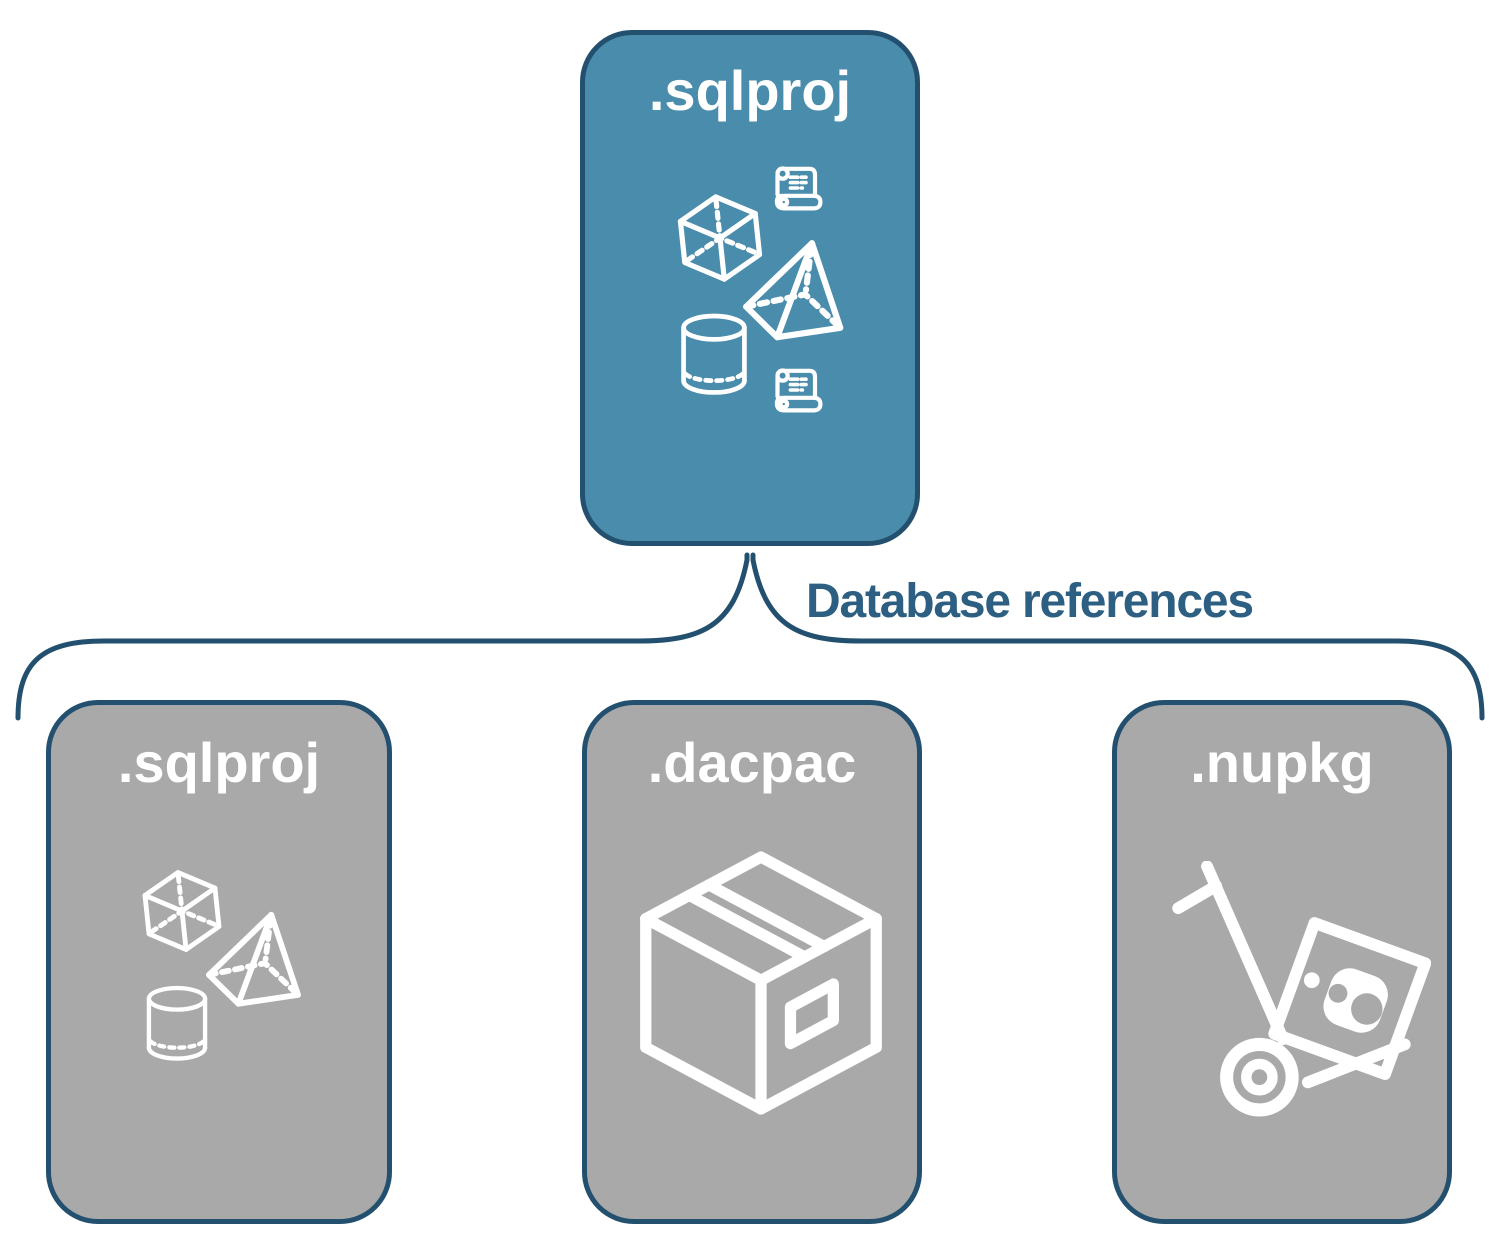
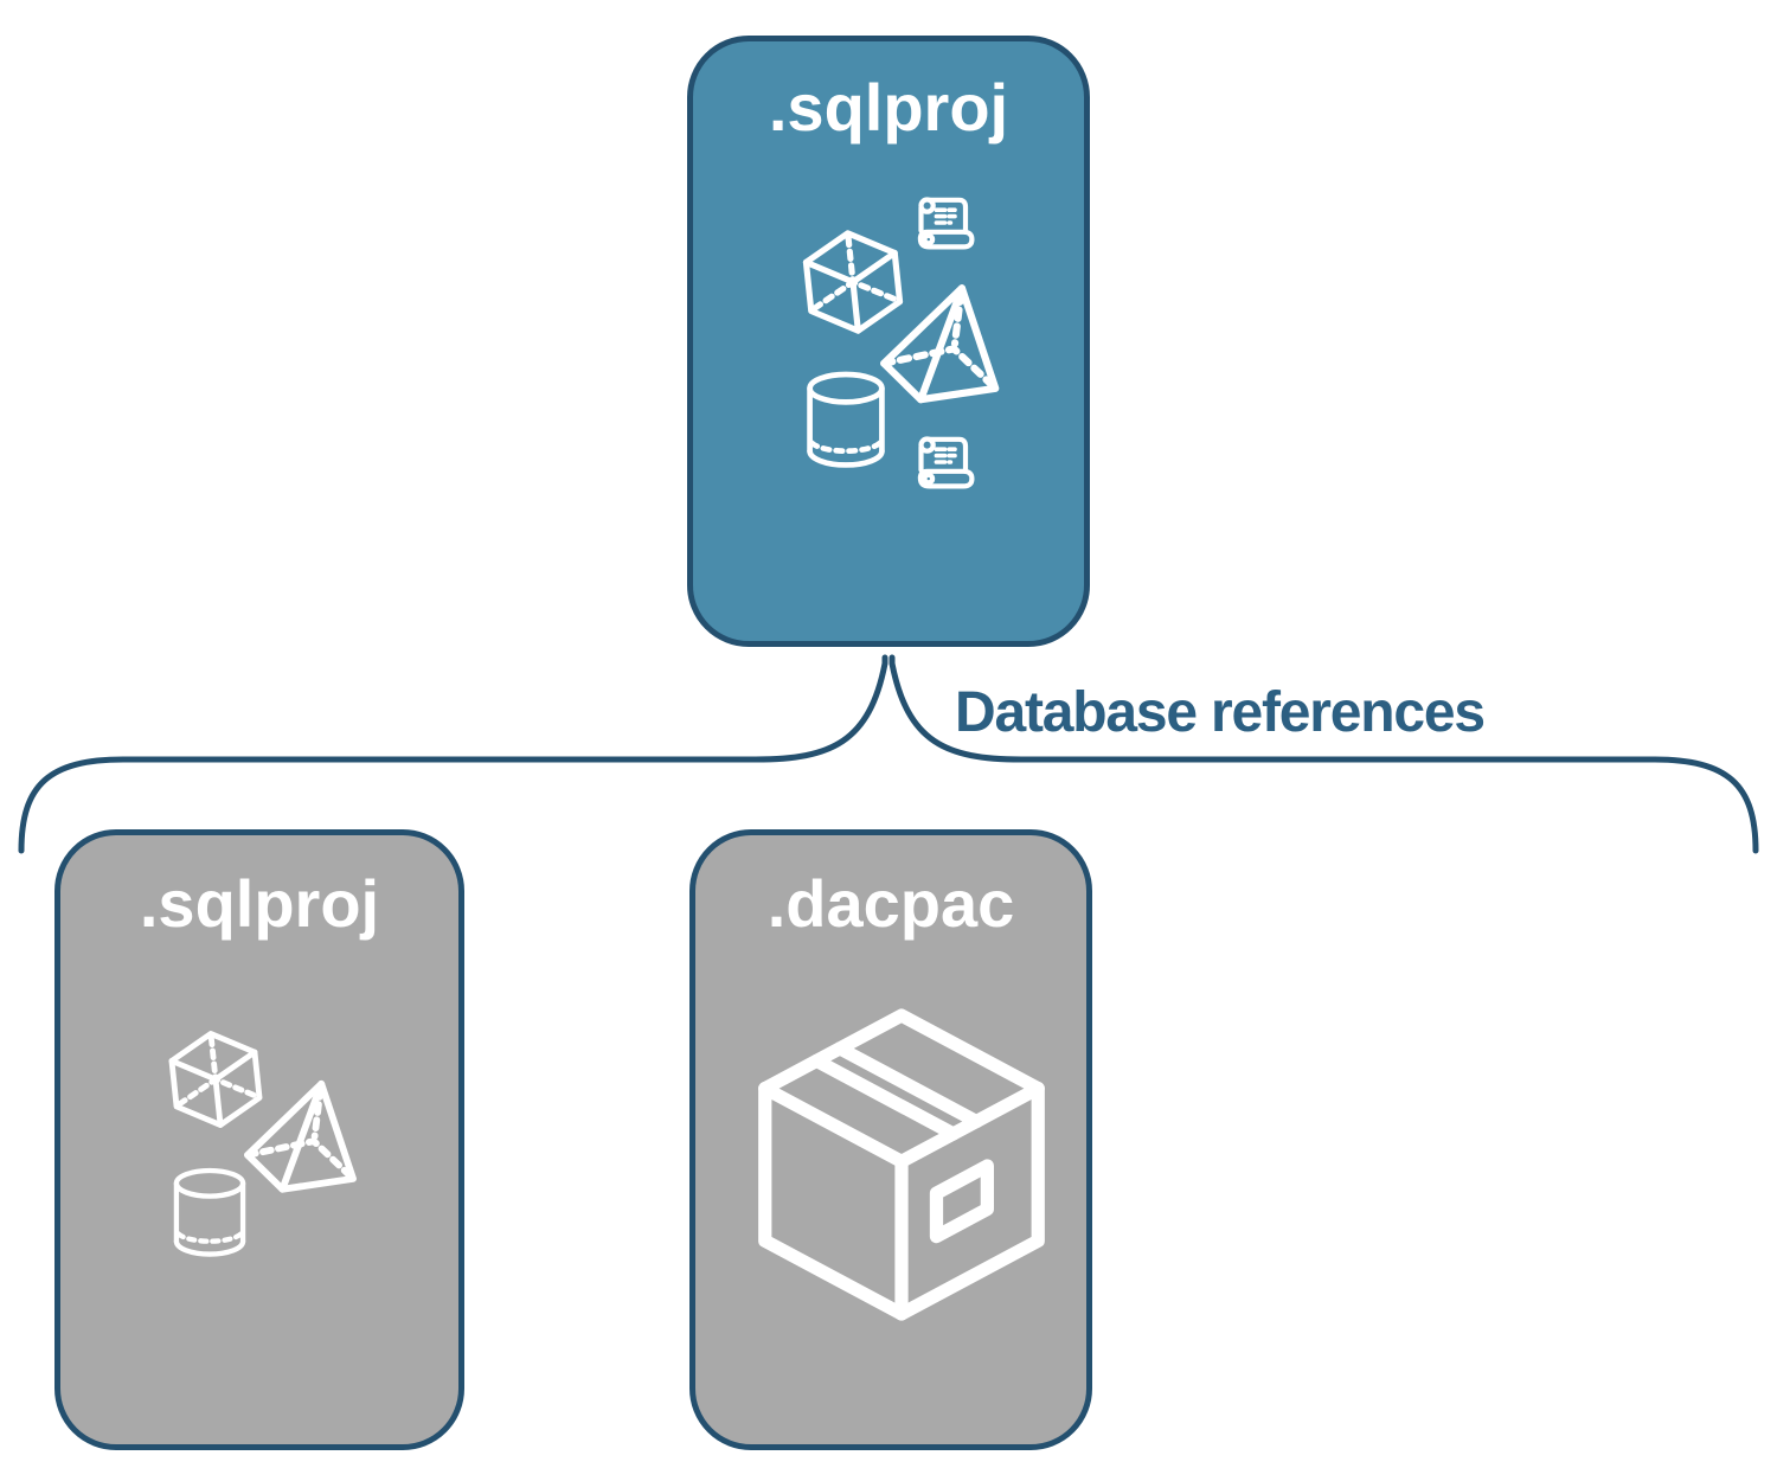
  .sqlproj
  Database references
  .sqlproj
  .dacpac
- .nupkg
